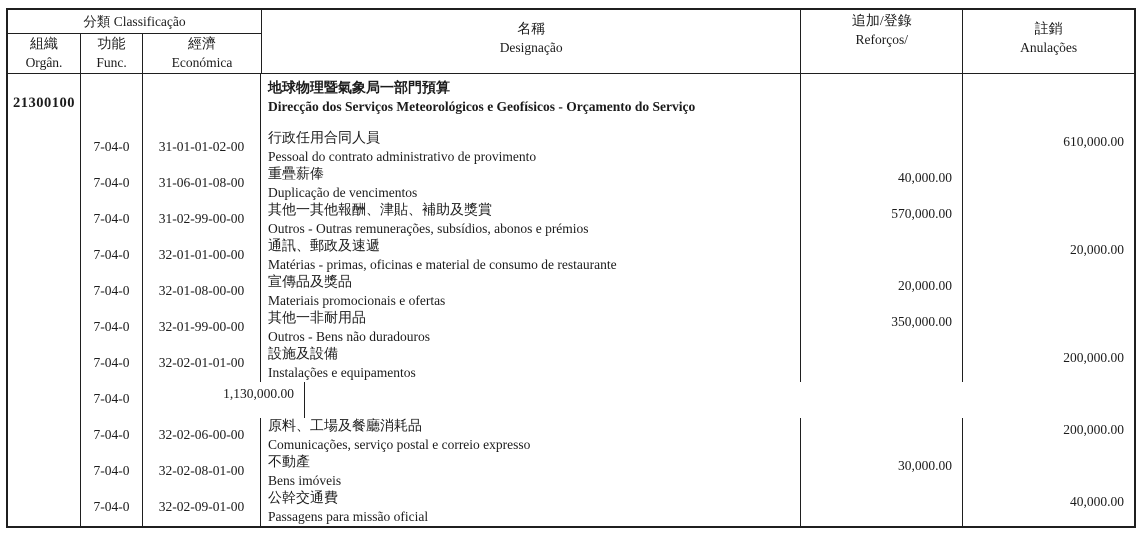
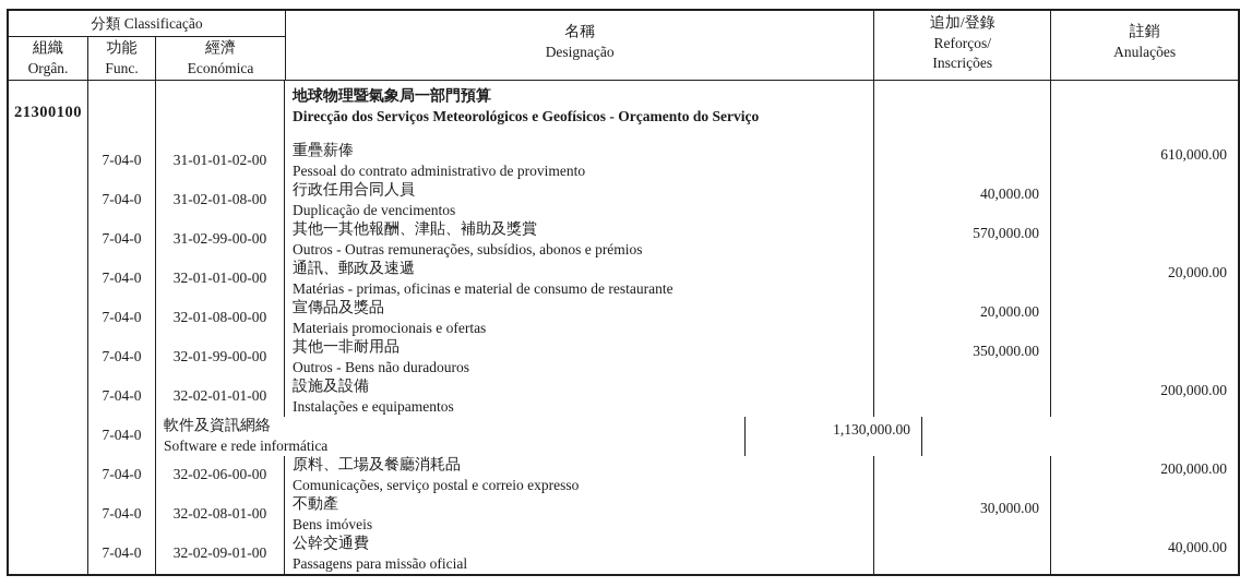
  分類 Classificação
  組織
  Orgân.
  功能
  Func.
  經濟
  Económica
  名稱
  Designação
  追加/登錄
  Reforços/
+ Inscrições
  註銷
  Anulações
  21300100
  地球物理暨氣象局一部門預算
  Direcção dos Serviços Meteorológicos e Geofísicos - Orçamento do Serviço
  7-04-0
  31-01-01-02-00
- 行政任用合同人員
+ 重疊薪俸
  Pessoal do contrato administrativo de provimento
  610,000.00
  7-04-0
- 31-06-01-08-00
+ 31-02-01-08-00
- 重疊薪俸
+ 行政任用合同人員
  Duplicação de vencimentos
  40,000.00
  7-04-0
  31-02-99-00-00
  其他一其他報酬、津貼、補助及獎賞
  Outros - Outras remunerações, subsídios, abonos e prémios
  570,000.00
  7-04-0
  32-01-01-00-00
  通訊、郵政及速遞
  Matérias - primas, oficinas e material de consumo de restaurante
  20,000.00
  7-04-0
  32-01-08-00-00
  宣傳品及獎品
  Materiais promocionais e ofertas
  20,000.00
  7-04-0
  32-01-99-00-00
  其他一非耐用品
  Outros - Bens não duradouros
  350,000.00
  7-04-0
  32-02-01-01-00
  設施及設備
  Instalações e equipamentos
  200,000.00
  7-04-0
+ 軟件及資訊網絡
+ Software e rede informática
  1,130,000.00
  7-04-0
  32-02-06-00-00
  原料、工場及餐廳消耗品
  Comunicações, serviço postal e correio expresso
  200,000.00
  7-04-0
  32-02-08-01-00
  不動產
  Bens imóveis
  30,000.00
  7-04-0
  32-02-09-01-00
  公幹交通費
  Passagens para missão oficial
  40,000.00
